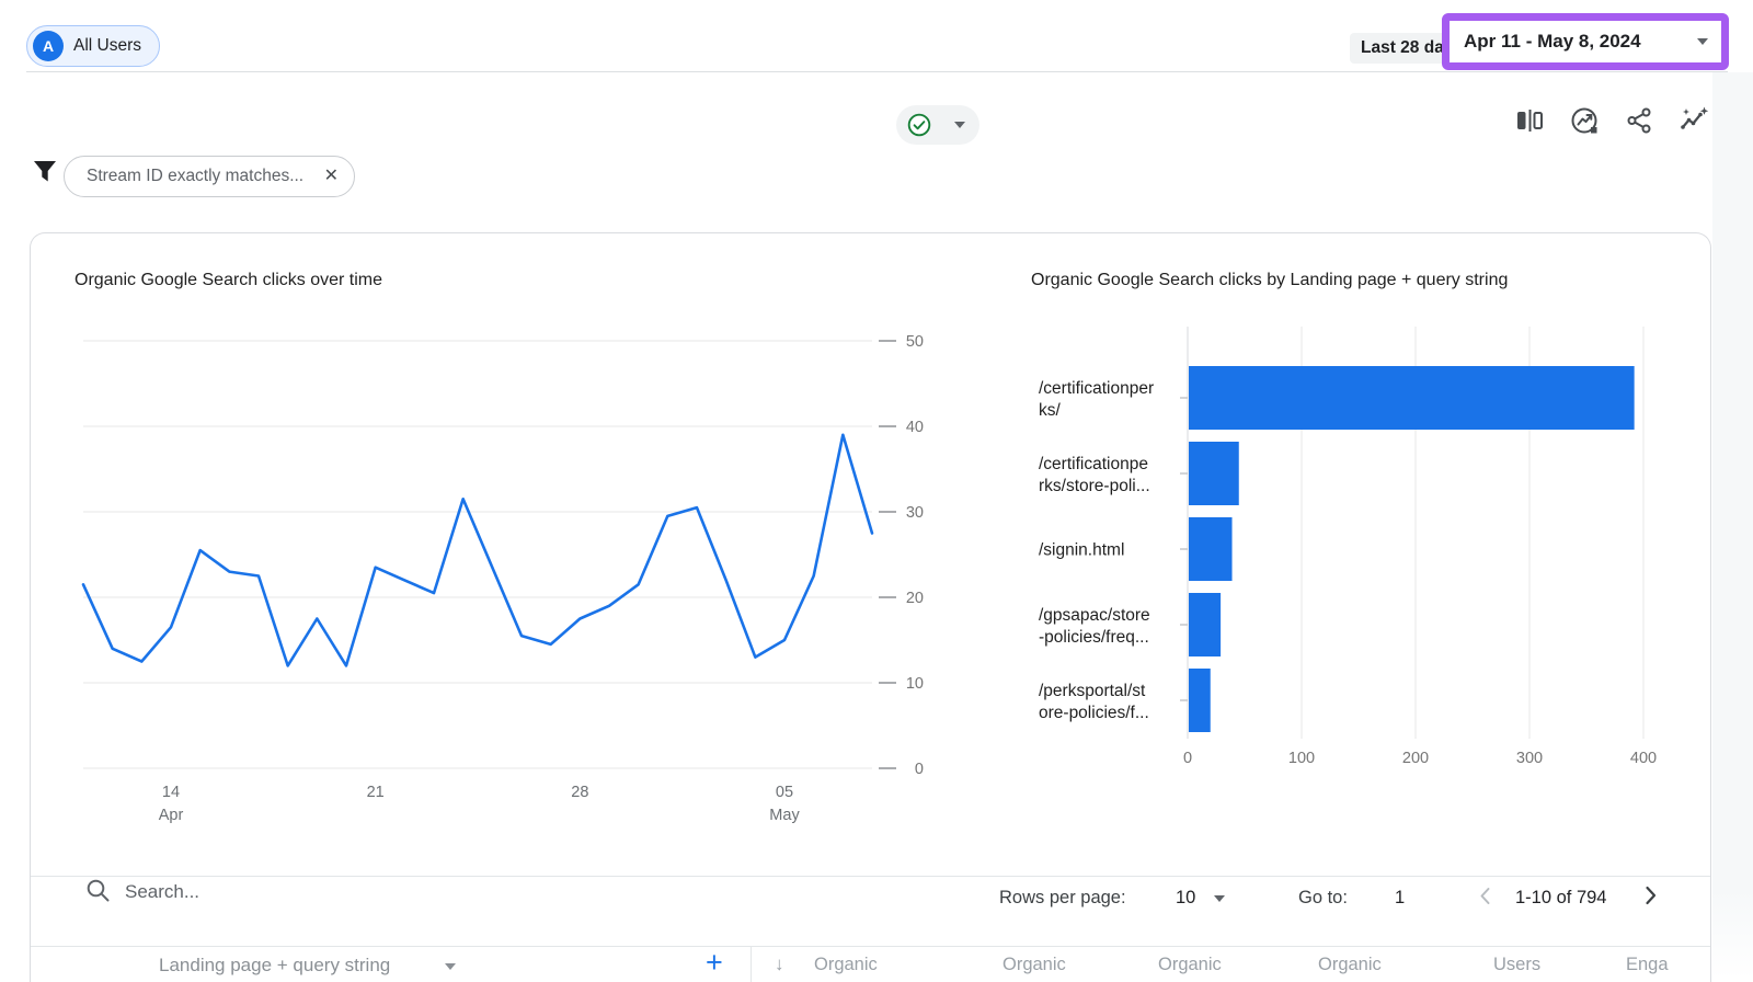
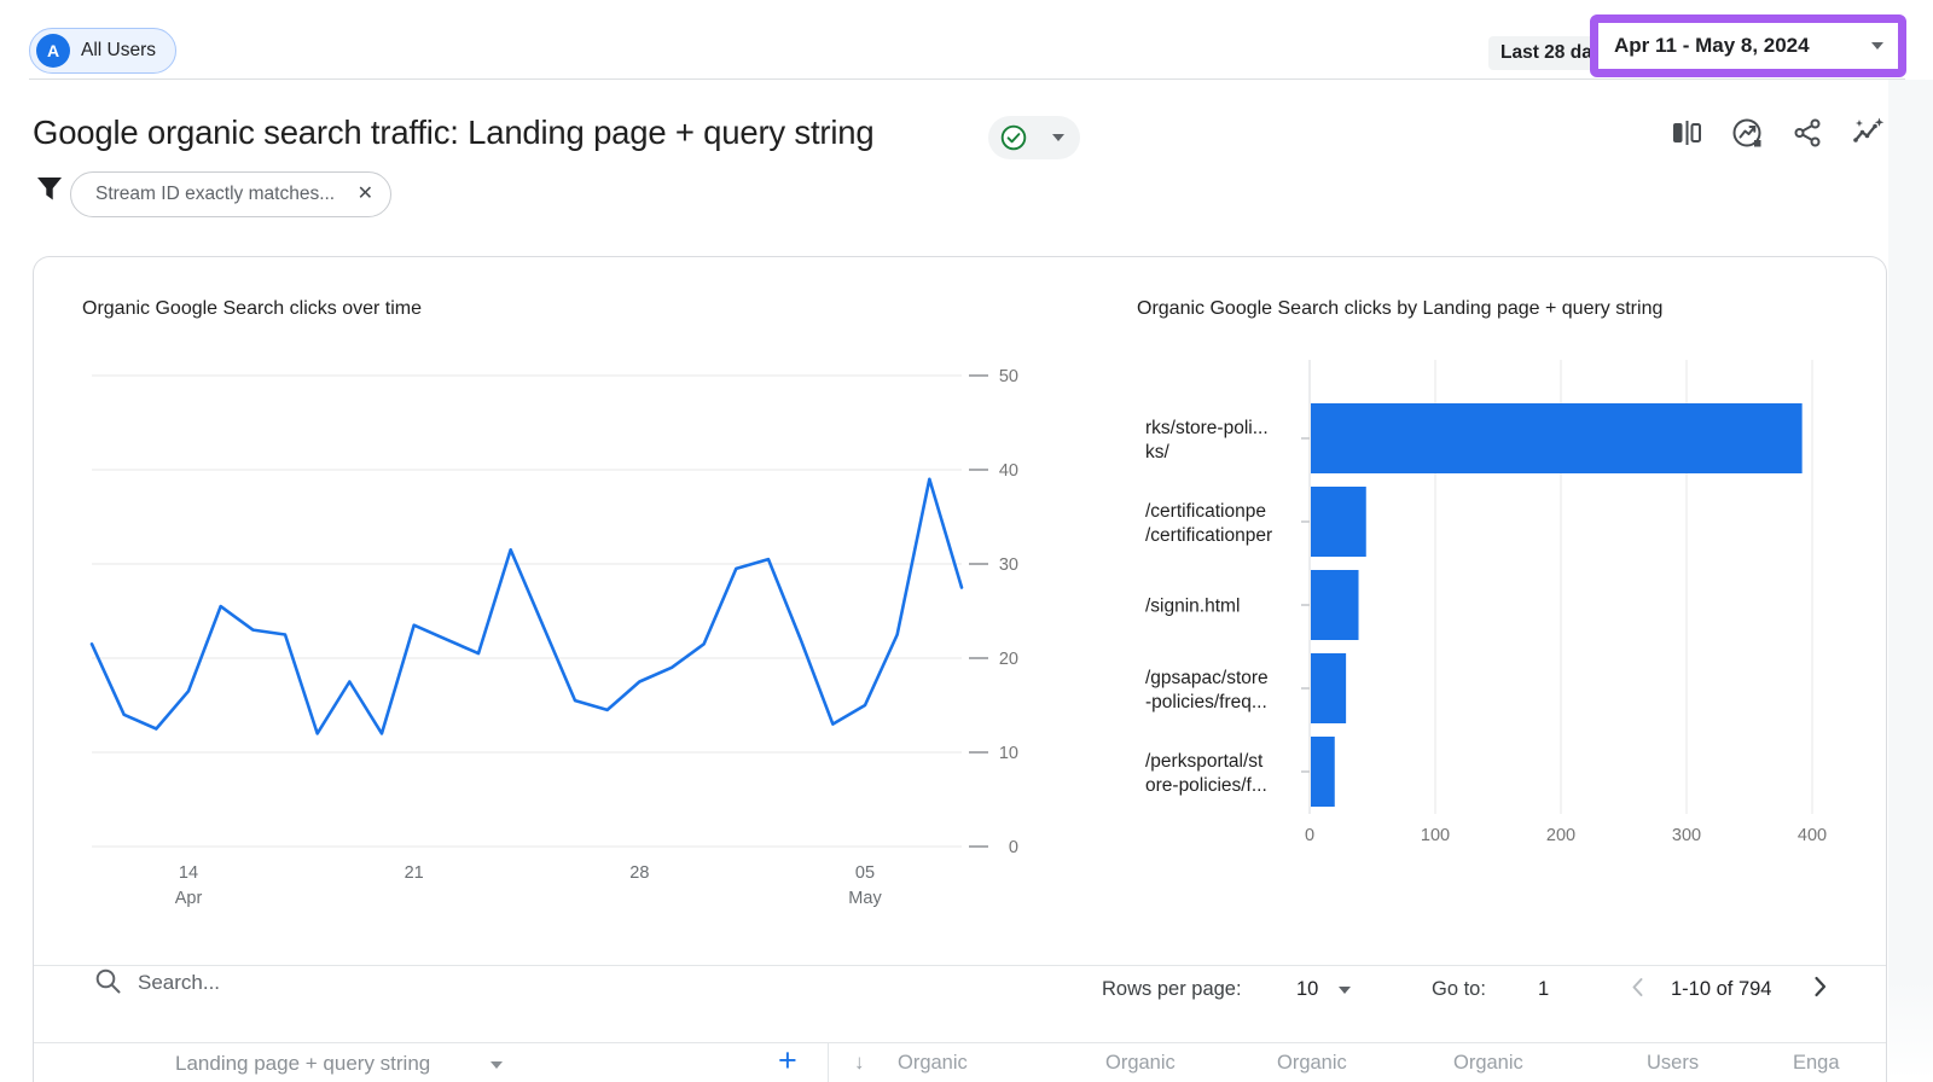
  A
  All Users
  Last 28 da
  Apr 11 - May 8, 2024
+ Google organic search traffic: Landing page + query string
  Stream ID exactly matches...
  ✕
  Organic Google Search clicks over time
  0
  10
  20
  30
  40
  50
  14
  Apr
  21
  28
  05
  May
  Organic Google Search clicks by Landing page + query string
  0
  100
  200
  300
  400
- /certificationper
+ rks/store-poli...
  ks/
  /certificationpe
- rks/store-poli...
+ /certificationper
  /signin.html
  /gpsapac/store
  -policies/freq...
  /perksportal/st
  ore-policies/f...
  Search...
  Rows per page:
  10
  Go to:
  1
  1-10 of 794
  Landing page + query string
  +
  ↓
  Organic
  Organic
  Organic
  Organic
  Users
  Enga
